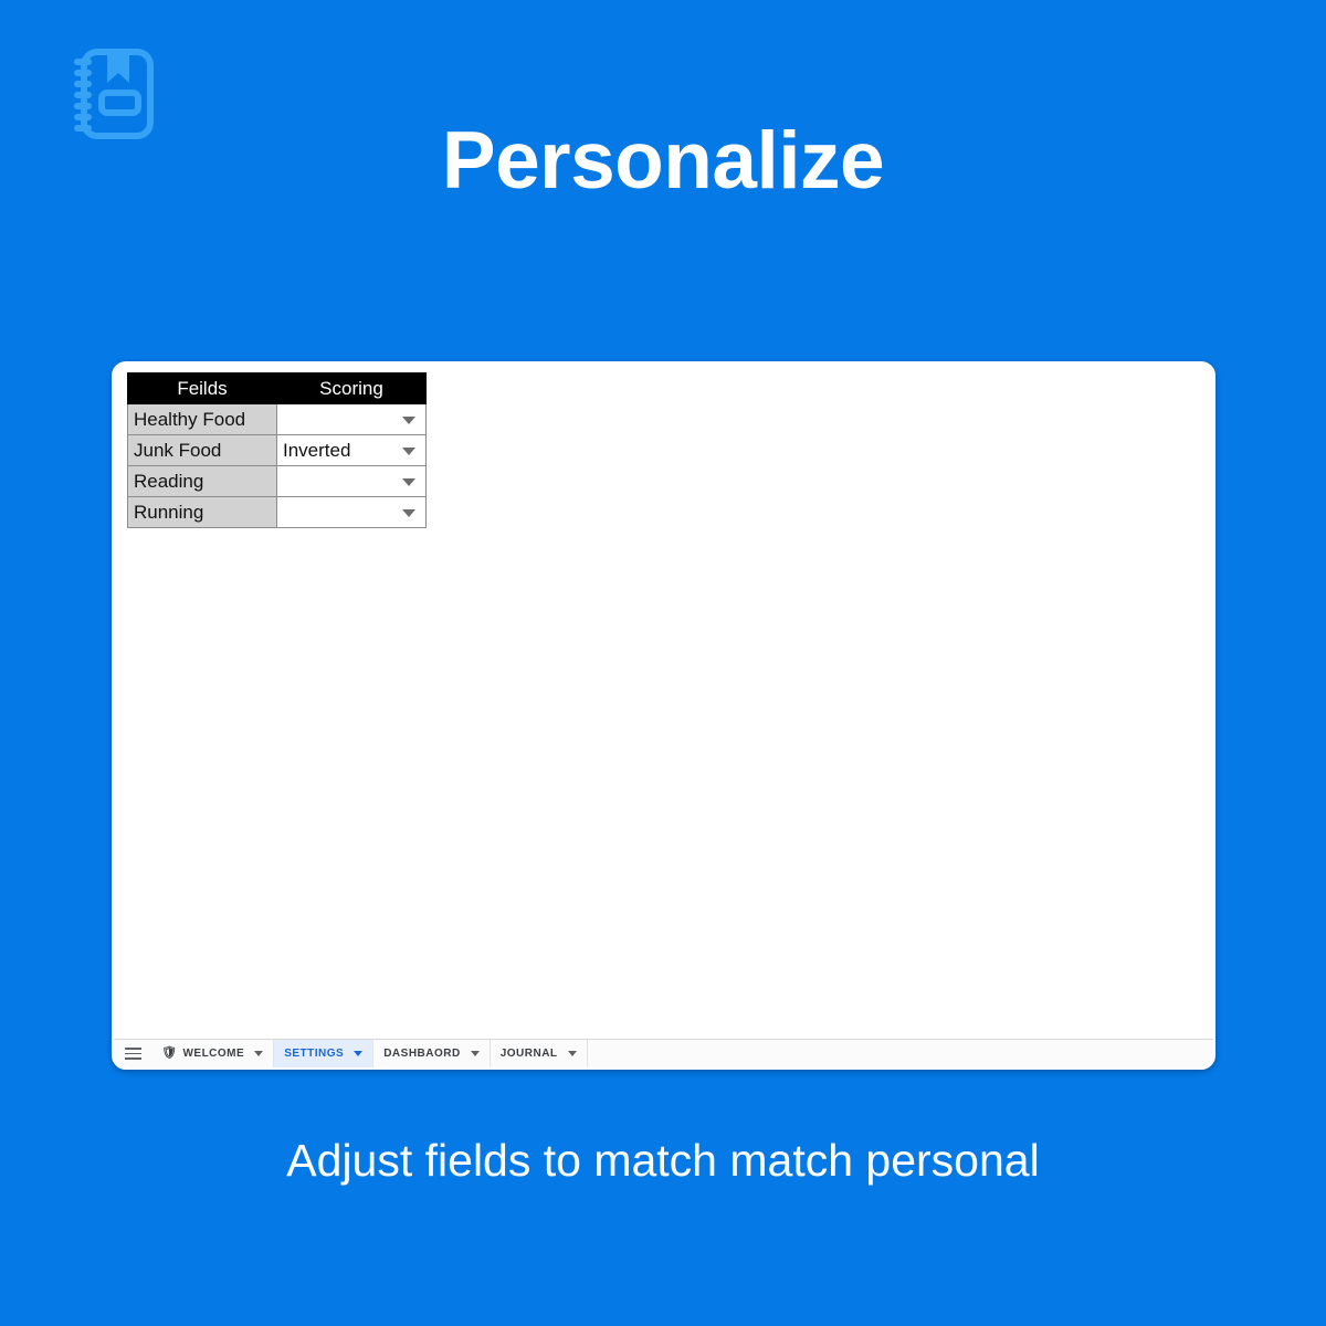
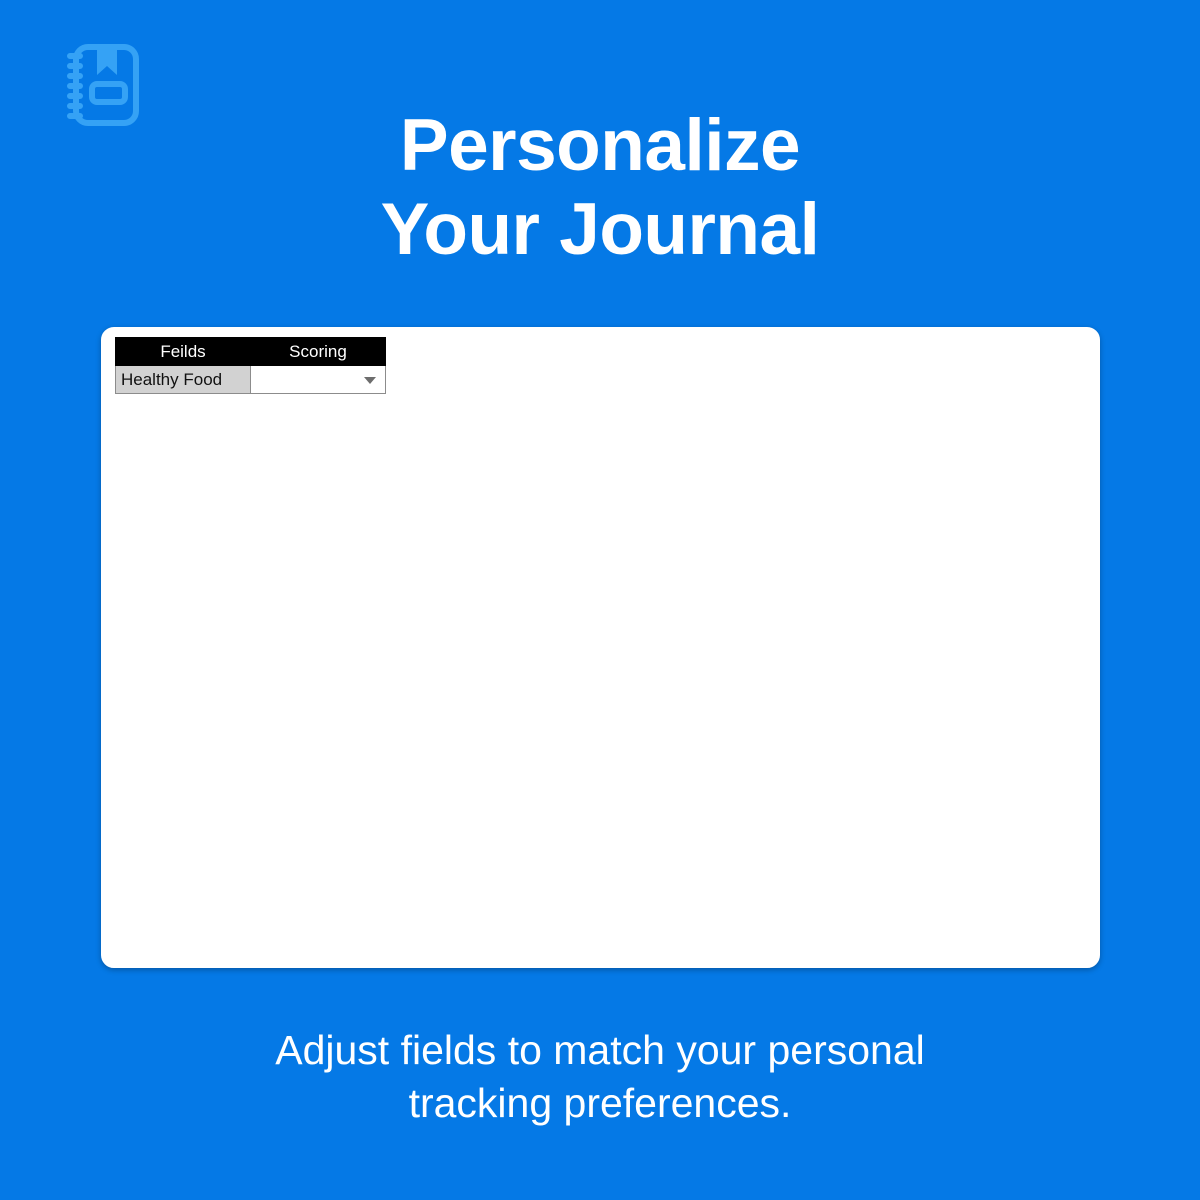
  Personalize
+ Your Journal
  Feilds	Scoring
  Healthy Food
- Junk Food	Inverted
- Reading
- Running
- 🛡
- WELCOME
- SETTINGS
- DASHBAORD
- JOURNAL
- Adjust fields to match match personal
+ Adjust fields to match your personal
+ tracking preferences.
